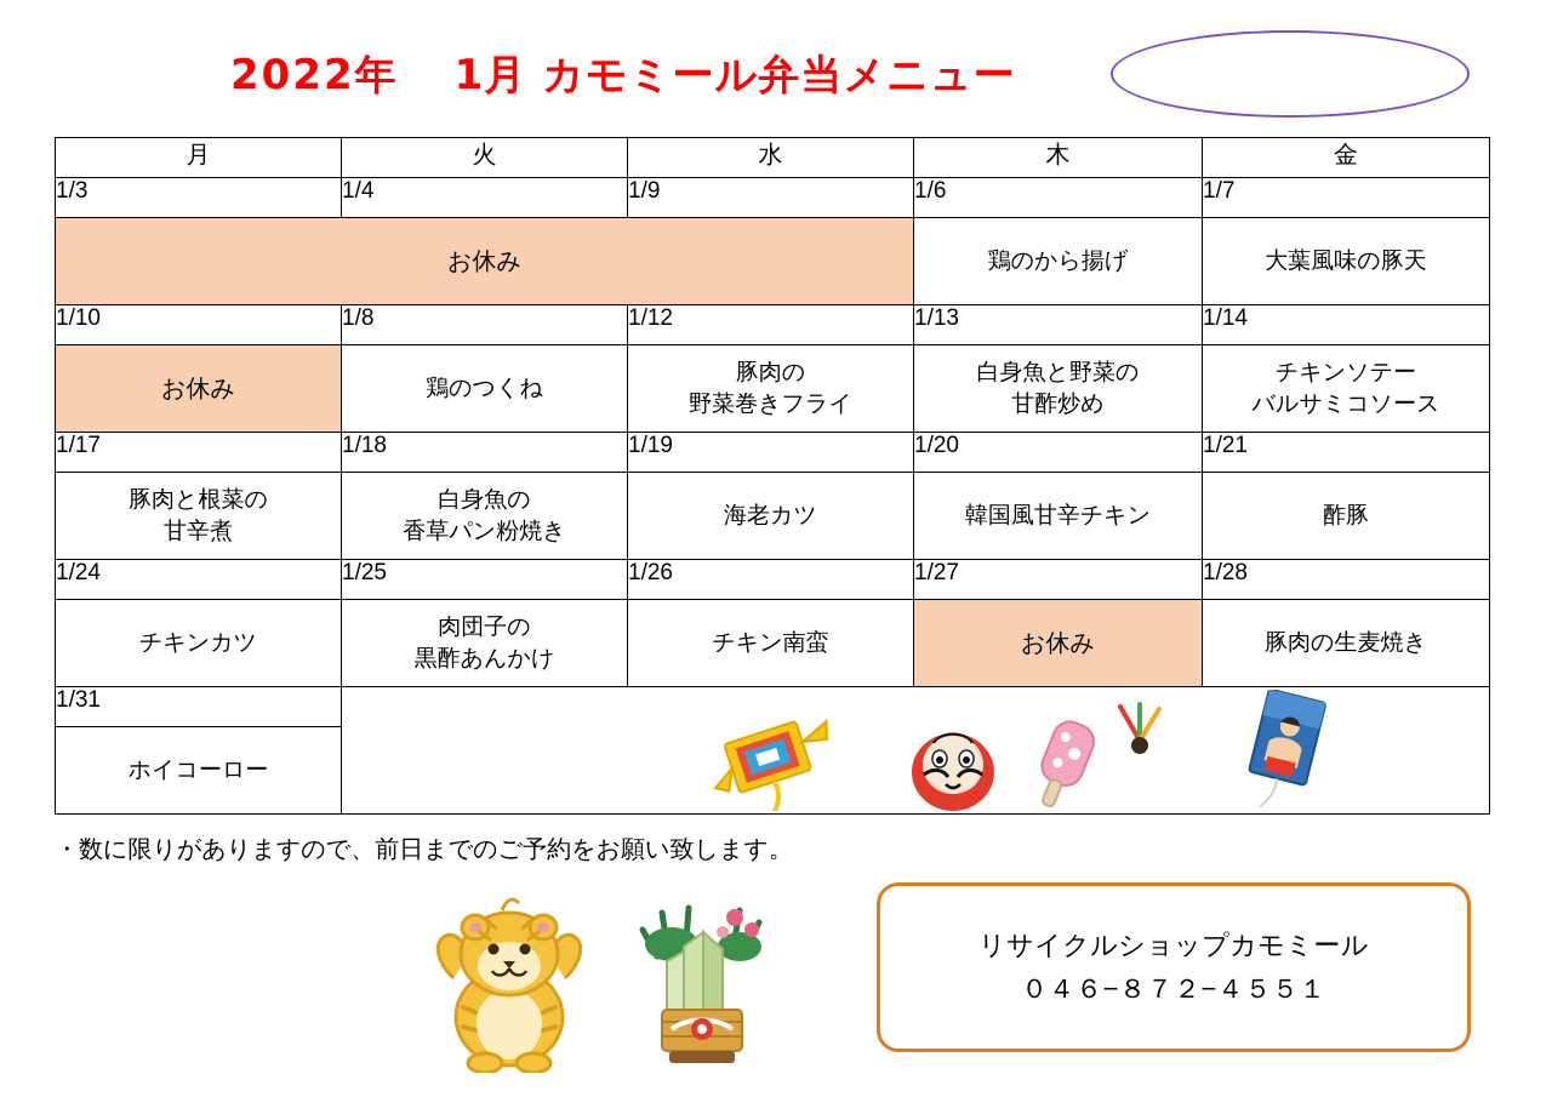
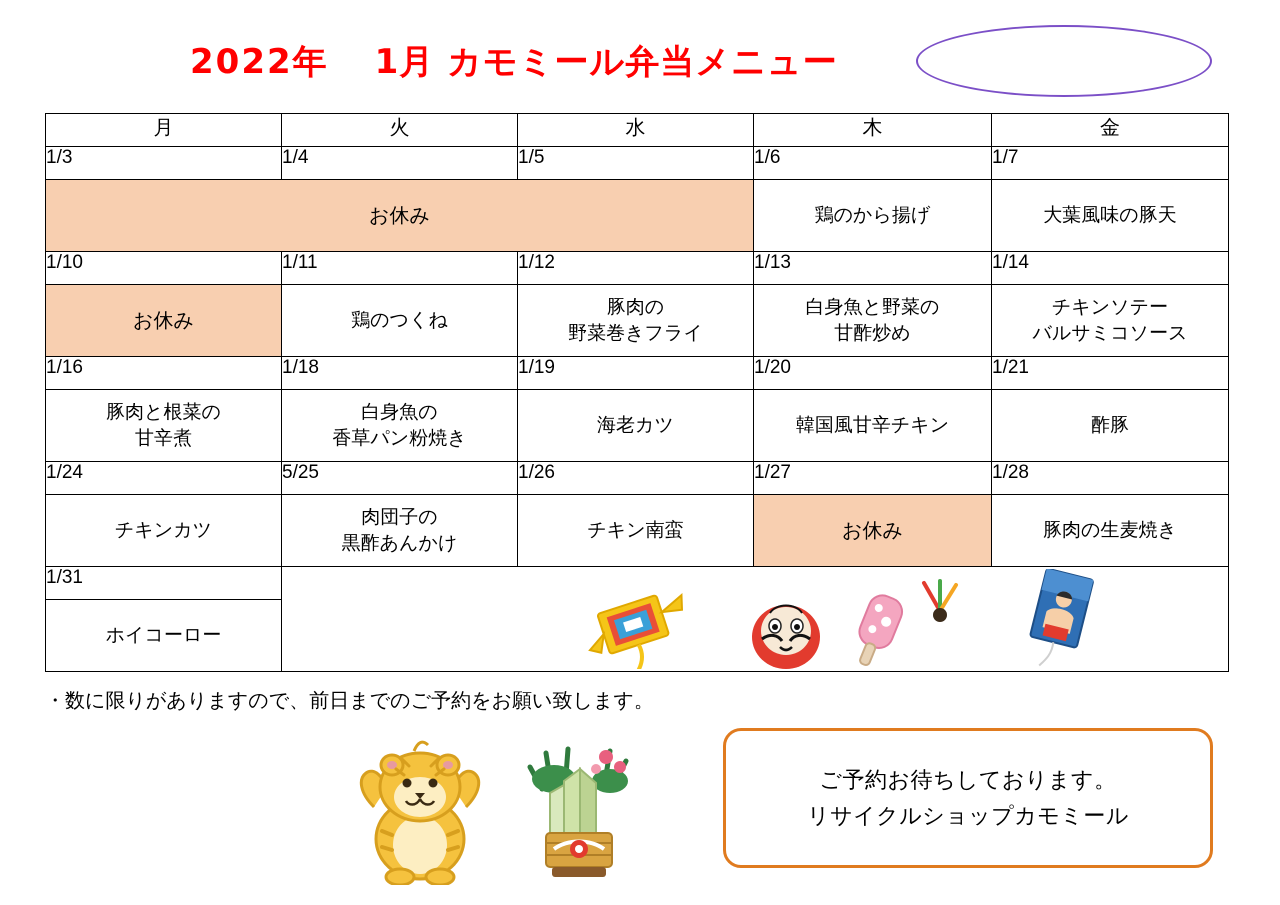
  2022年 1月 カモミール弁当メニュー
  月	火	水	木	金
- 1/3	1/4	1/9	1/6	1/7
+ 1/3	1/4	1/5	1/6	1/7
  お休み	鶏のから揚げ	大葉風味の豚天
- 1/10	1/8	1/12	1/13	1/14
+ 1/10	1/11	1/12	1/13	1/14
  お休み	鶏のつくね	豚肉の 野菜巻きフライ	白身魚と野菜の 甘酢炒め	チキンソテー バルサミコソース
- 1/17	1/18	1/19	1/20	1/21
+ 1/16	1/18	1/19	1/20	1/21
  豚肉と根菜の 甘辛煮	白身魚の 香草パン粉焼き	海老カツ	韓国風甘辛チキン	酢豚
- 1/24	1/25	1/26	1/27	1/28
+ 1/24	5/25	1/26	1/27	1/28
  チキンカツ	肉団子の 黒酢あんかけ	チキン南蛮	お休み	豚肉の生麦焼き
  1/31
  ホイコーロー
  ・数に限りがありますので、前日までのご予約をお願い致します。
+ ご予約お待ちしております。
  リサイクルショップカモミール
- ０４６−８７２−４５５１
